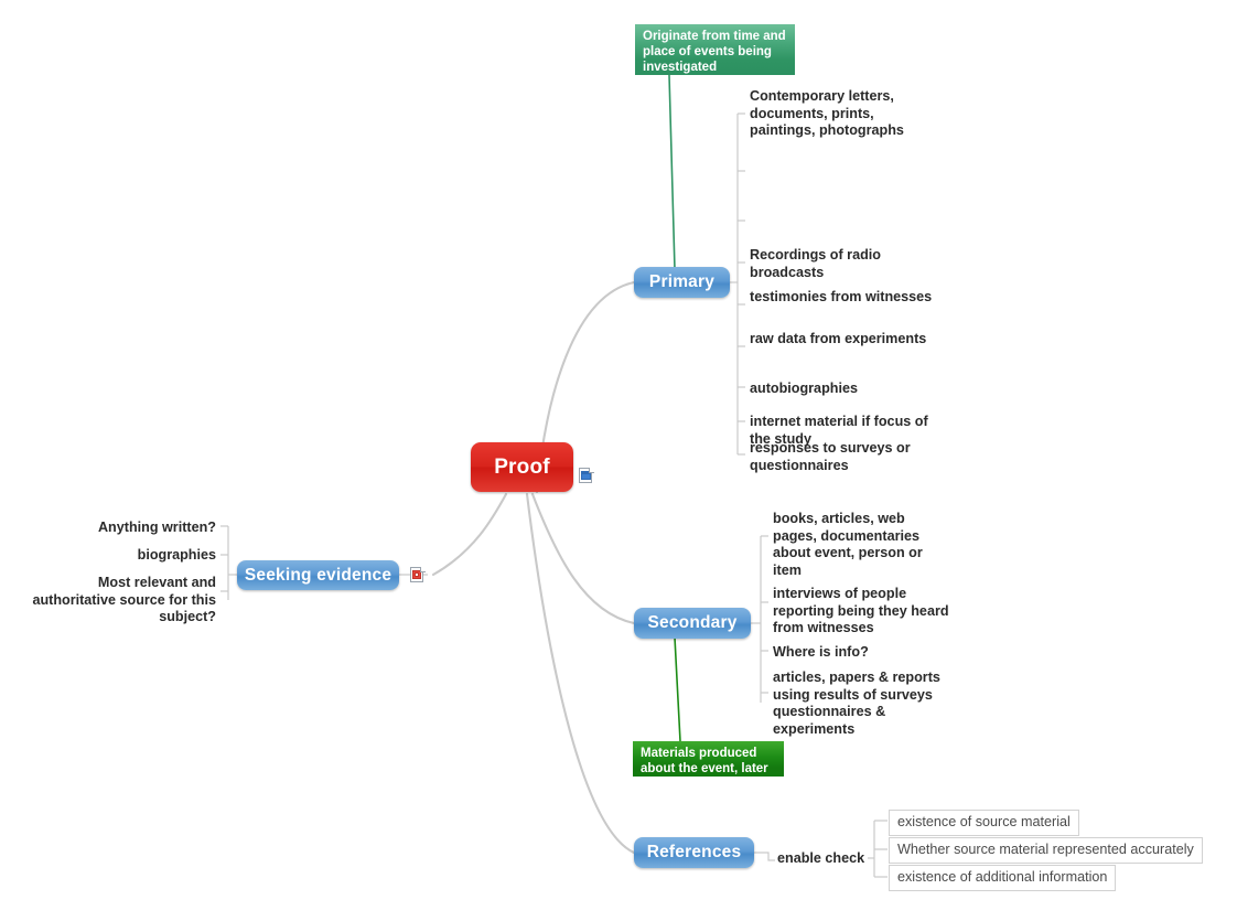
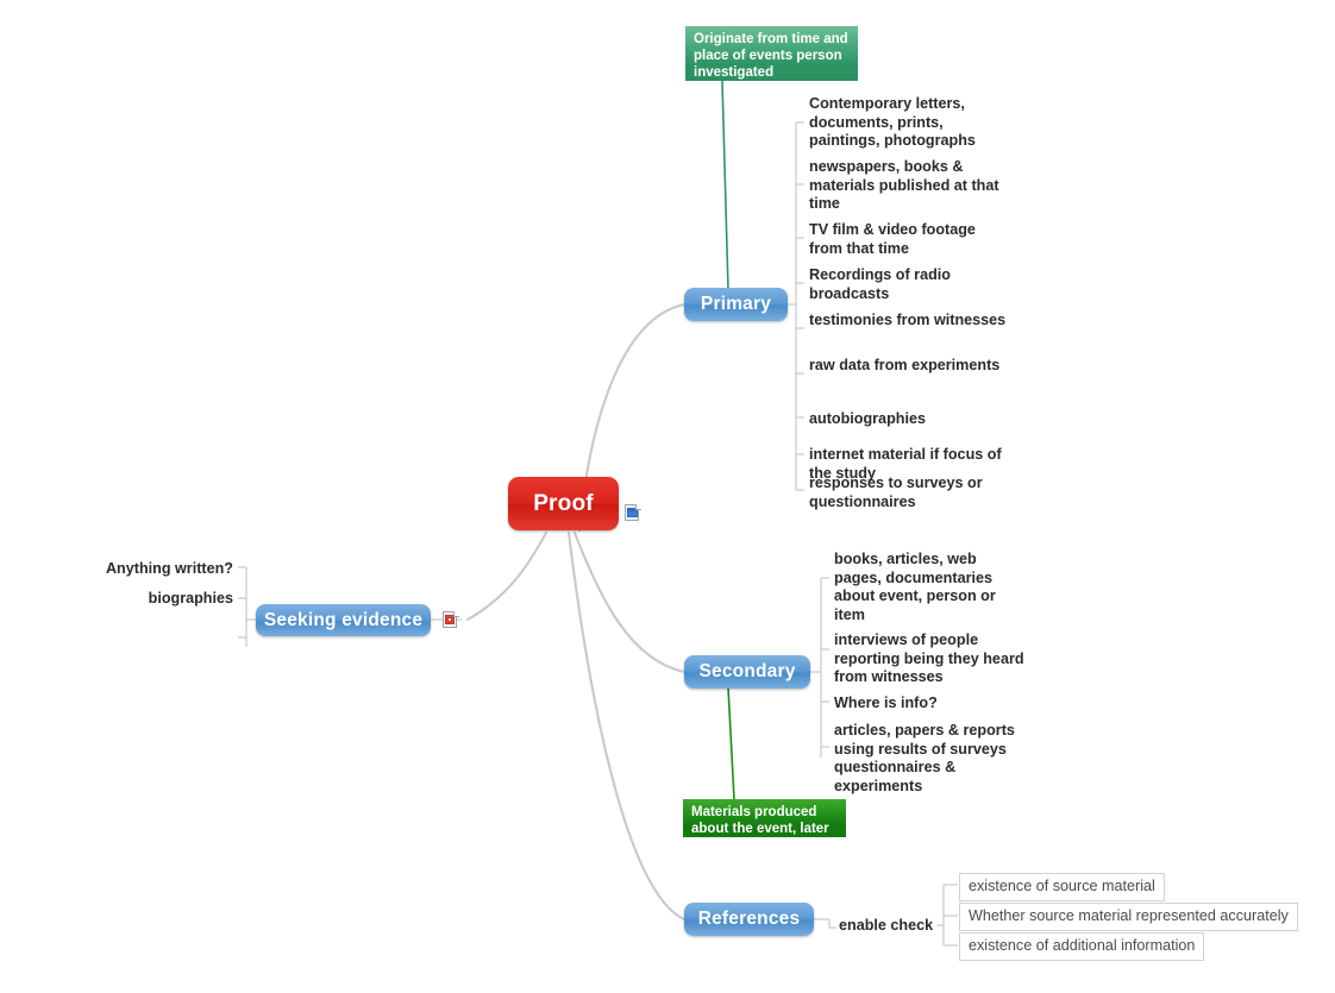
  Proof
- Originate from time and place of events being investigated
+ Originate from time and place of events person investigated
  Primary
  Contemporary letters, documents, prints, paintings, photographs
+ newspapers, books & materials published at that time
+ TV film & video footage from that time
  Recordings of radio broadcasts
  testimonies from witnesses
  raw data from experiments
  autobiographies
  internet material if focus of the study
  responses to surveys or questionnaires
  Secondary
  Materials produced about the event, later
  books, articles, web pages, documentaries about event, person or item
  interviews of people reporting being they heard from witnesses
  Where is info?
  articles, papers & reports using results of surveys questionnaires & experiments
  References
  enable check
  existence of source material
  Whether source material represented accurately
  existence of additional information
  Seeking evidence
  Anything written?
  biographies
- Most relevant and authoritative source for this subject?
